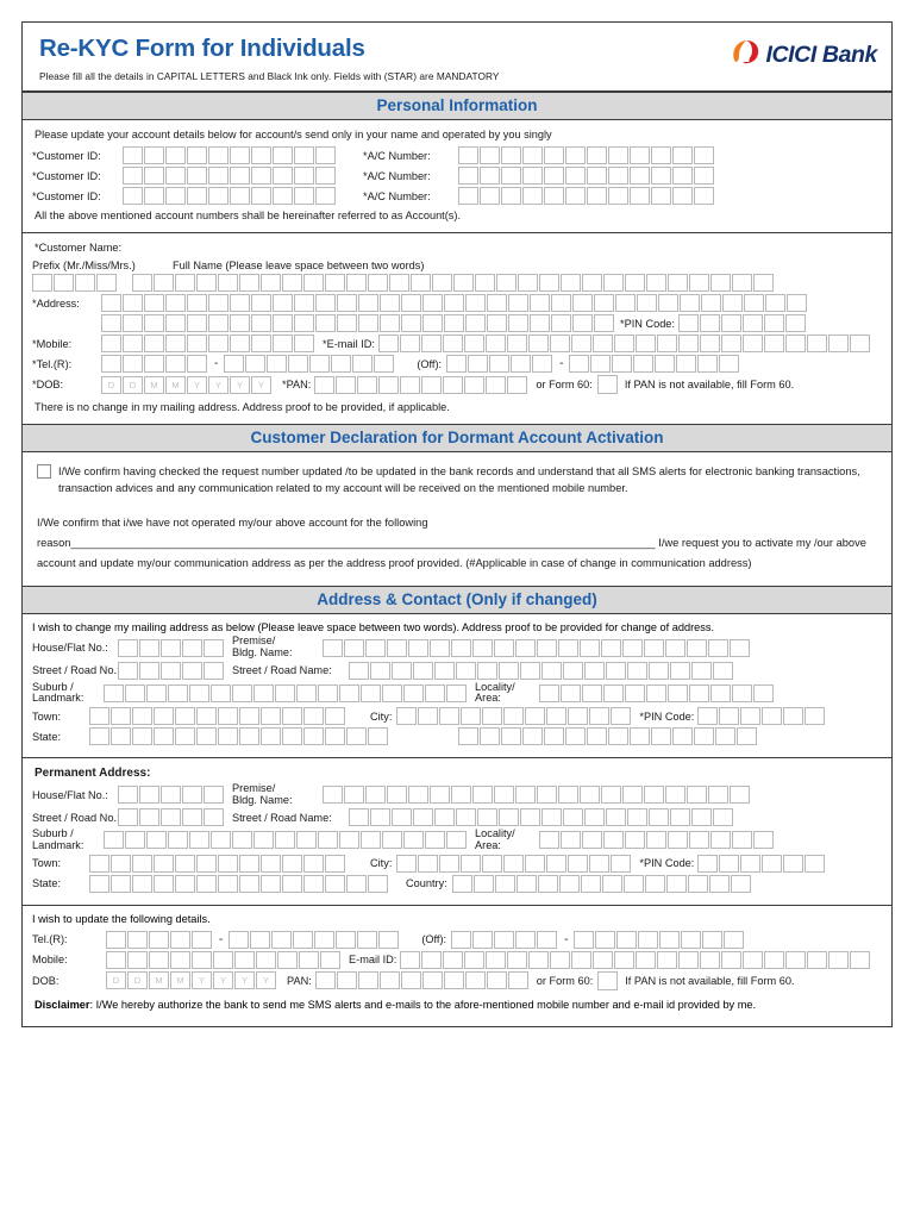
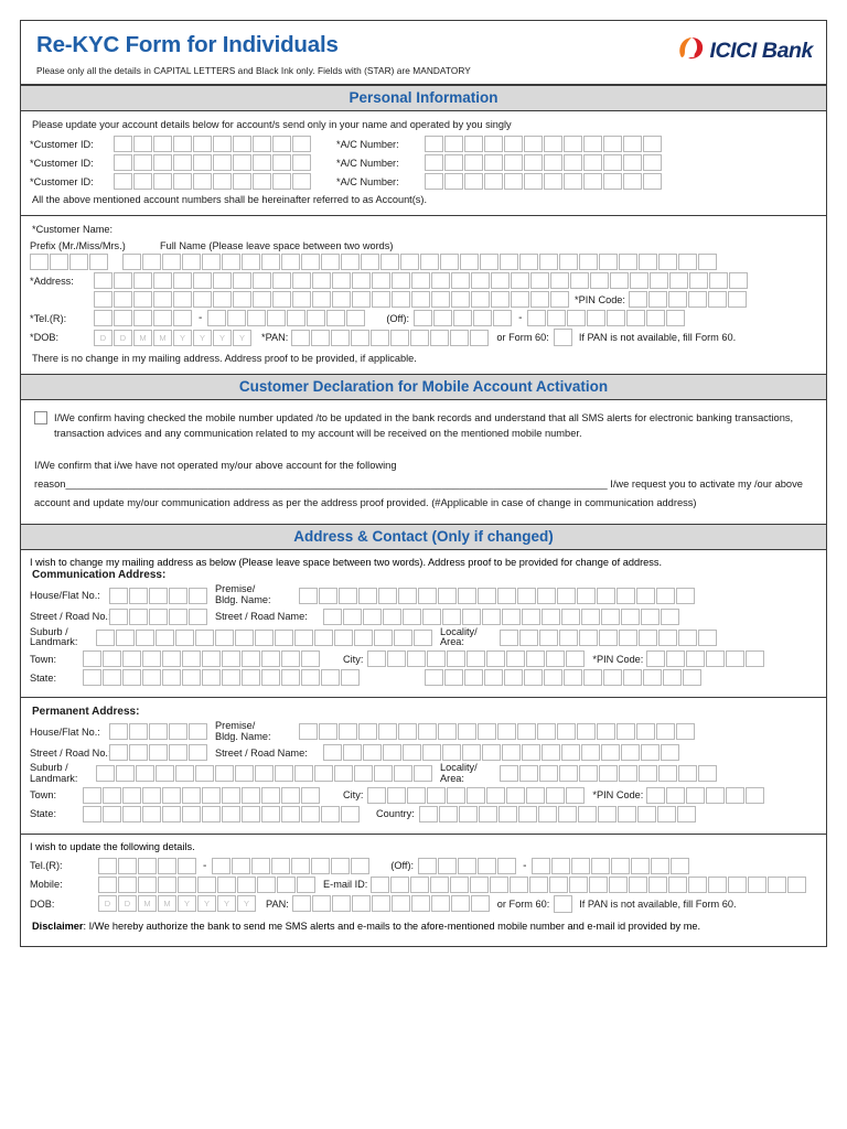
  Re-KYC Form for Individuals
- Please fill all the details in CAPITAL LETTERS and Black Ink only. Fields with (STAR) are MANDATORY
+ Please only all the details in CAPITAL LETTERS and Black Ink only. Fields with (STAR) are MANDATORY
  ICICI Bank
  Personal Information
  Please update your account details below for account/s send only in your name and operated by you singly
  *Customer ID:
  *A/C Number:
  *Customer ID:
  *A/C Number:
  *Customer ID:
  *A/C Number:
  All the above mentioned account numbers shall be hereinafter referred to as Account(s).
  *Customer Name:
  Prefix (Mr./Miss/Mrs.)
  Full Name (Please leave space between two words)
  *Address:
  *PIN Code:
- *Mobile:
- *E-mail ID:
  *Tel.(R):
  -
  (Off):
  -
  *DOB:
  D
  D
  M
  M
  Y
  Y
  Y
  Y
  *PAN:
  or Form 60:
  If PAN is not available, fill Form 60.
  There is no change in my mailing address. Address proof to be provided, if applicable.
- Customer Declaration for Dormant Account Activation
+ Customer Declaration for Mobile Account Activation
- I/We confirm having checked the request number updated /to be updated in the bank records and understand that all SMS alerts for electronic banking transactions, transaction advices and any communication related to my account will be received on the mentioned mobile number.
+ I/We confirm having checked the mobile number updated /to be updated in the bank records and understand that all SMS alerts for electronic banking transactions, transaction advices and any communication related to my account will be received on the mentioned mobile number.
  I/We confirm that i/we have not operated my/our above account for the following reason_______________________________________________________________________________________________ I/we request you to activate my /our above account and update my/our communication address as per the address proof provided. (#Applicable in case of change in communication address)
  Address & Contact (Only if changed)
  I wish to change my mailing address as below (Please leave space between two words). Address proof to be provided for change of address.
+ Communication Address:
  House/Flat No.:
  Premise/
  Bldg. Name:
  Street / Road No.
  Street / Road Name:
  Suburb /
  Landmark:
  Locality/
  Area:
  Town:
  City:
  *PIN Code:
  State:
  Permanent Address:
  House/Flat No.:
  Premise/
  Bldg. Name:
  Street / Road No.
  Street / Road Name:
  Suburb /
  Landmark:
  Locality/
  Area:
  Town:
  City:
  *PIN Code:
  State:
  Country:
  I wish to update the following details.
  Tel.(R):
  -
  (Off):
  -
  Mobile:
  E-mail ID:
  DOB:
  D
  D
  M
  M
  Y
  Y
  Y
  Y
  PAN:
  or Form 60:
  If PAN is not available, fill Form 60.
  Disclaimer: I/We hereby authorize the bank to send me SMS alerts and e-mails to the afore-mentioned mobile number and e-mail id provided by me.
